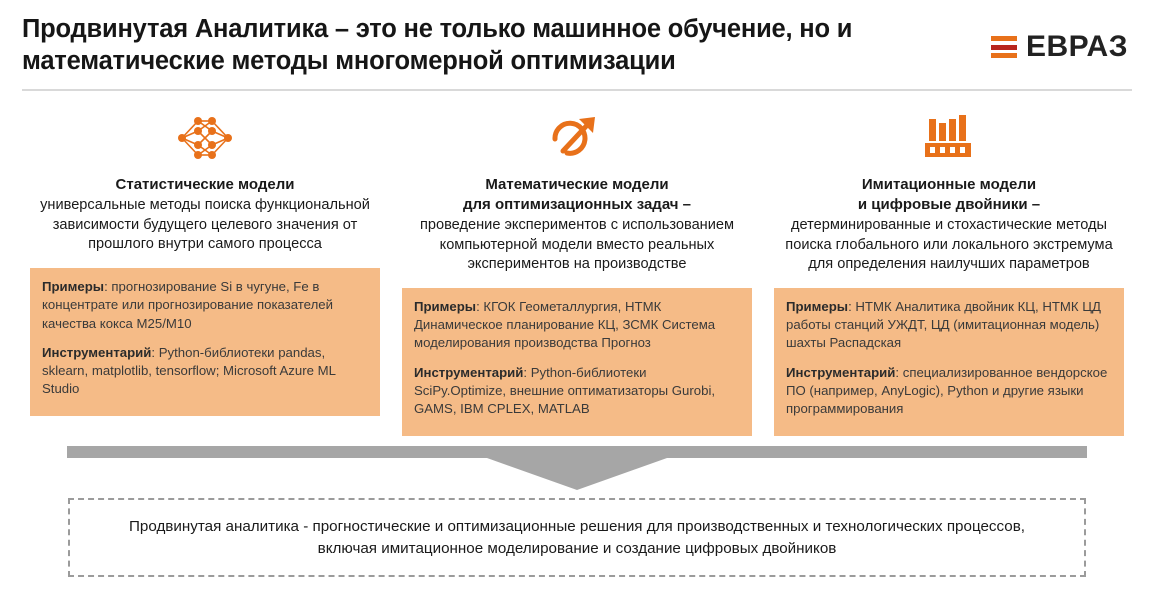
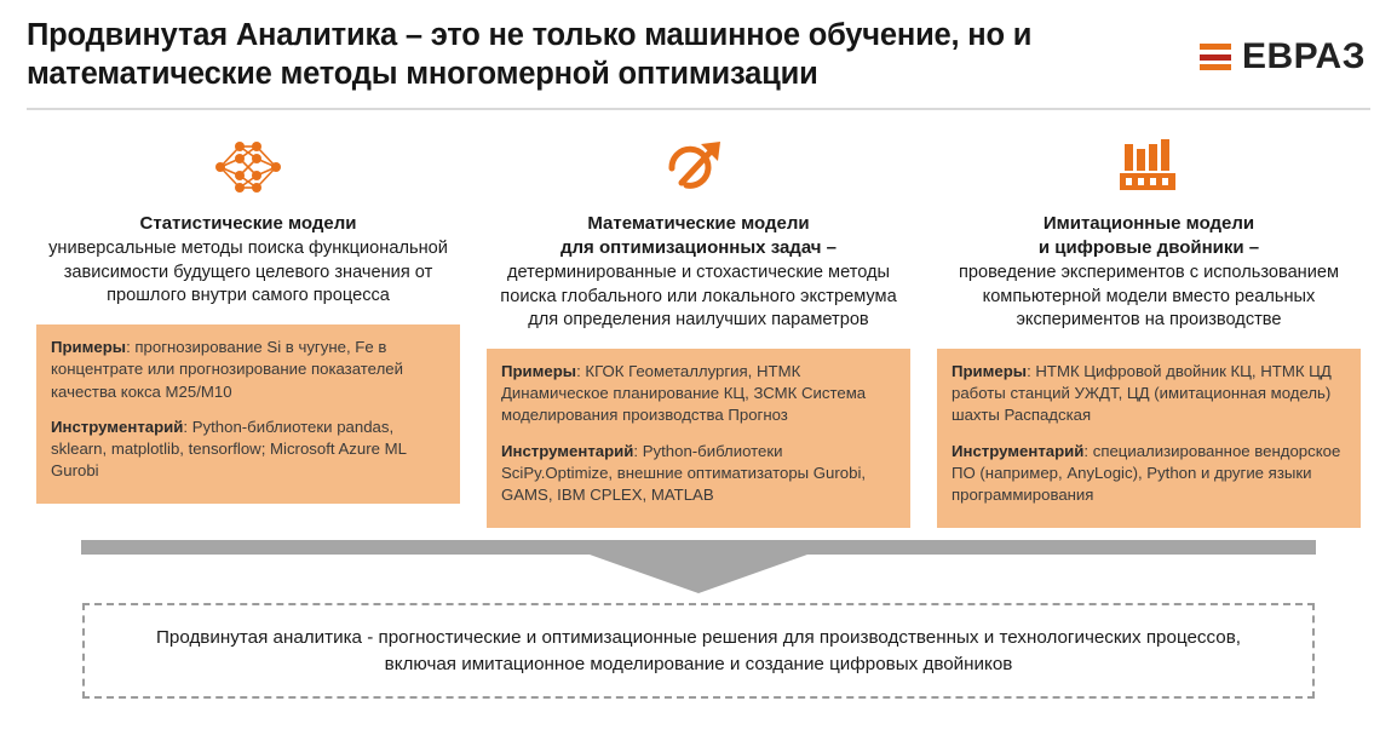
  Продвинутая Аналитика – это не только машинное обучение, но и математические методы многомерной оптимизации
  ЕВРАЗ
  Статистические модели
  универсальные методы поиска функциональной зависимости будущего целевого значения от прошлого внутри самого процесса
  Примеры: прогнозирование Si в чугуне, Fe в концентрате или прогнозирование показателей качества кокса М25/М10
- Инструментарий: Python-библиотеки pandas, sklearn, matplotlib, tensorflow; Microsoft Azure ML Studio
+ Инструментарий: Python-библиотеки pandas, sklearn, matplotlib, tensorflow; Microsoft Azure ML Gurobi
  Математические модели
  для оптимизационных задач –
- проведение экспериментов с использованием компьютерной модели вместо реальных экспериментов на производстве
+ детерминированные и стохастические методы поиска глобального или локального экстремума для определения наилучших параметров
  Примеры: КГОК Геометаллургия, НТМК Динамическое планирование КЦ, ЗСМК Система моделирования производства Прогноз
  Инструментарий: Python-библиотеки SciPy.Optimize, внешние оптиматизаторы Gurobi, GAMS, IBM CPLEX, MATLAB
  Имитационные модели
  и цифровые двойники –
- детерминированные и стохастические методы поиска глобального или локального экстремума для определения наилучших параметров
+ проведение экспериментов с использованием компьютерной модели вместо реальных экспериментов на производстве
- Примеры: НТМК Аналитика двойник КЦ, НТМК ЦД работы станций УЖДТ, ЦД (имитационная модель) шахты Распадская
+ Примеры: НТМК Цифровой двойник КЦ, НТМК ЦД работы станций УЖДТ, ЦД (имитационная модель) шахты Распадская
  Инструментарий: специализированное вендорское ПО (например, AnyLogic), Python и другие языки программирования
  Продвинутая аналитика - прогностические и оптимизационные решения для производственных и технологических процессов, включая имитационное моделирование и создание цифровых двойников
